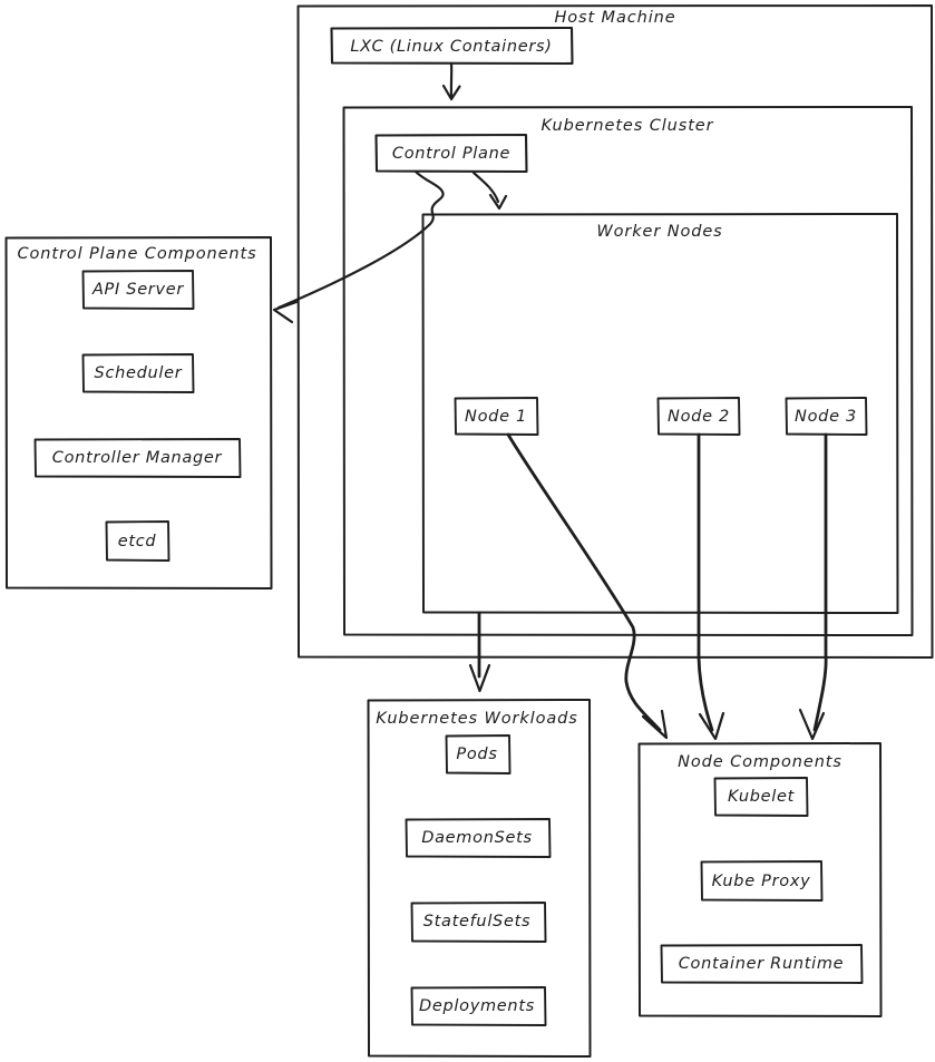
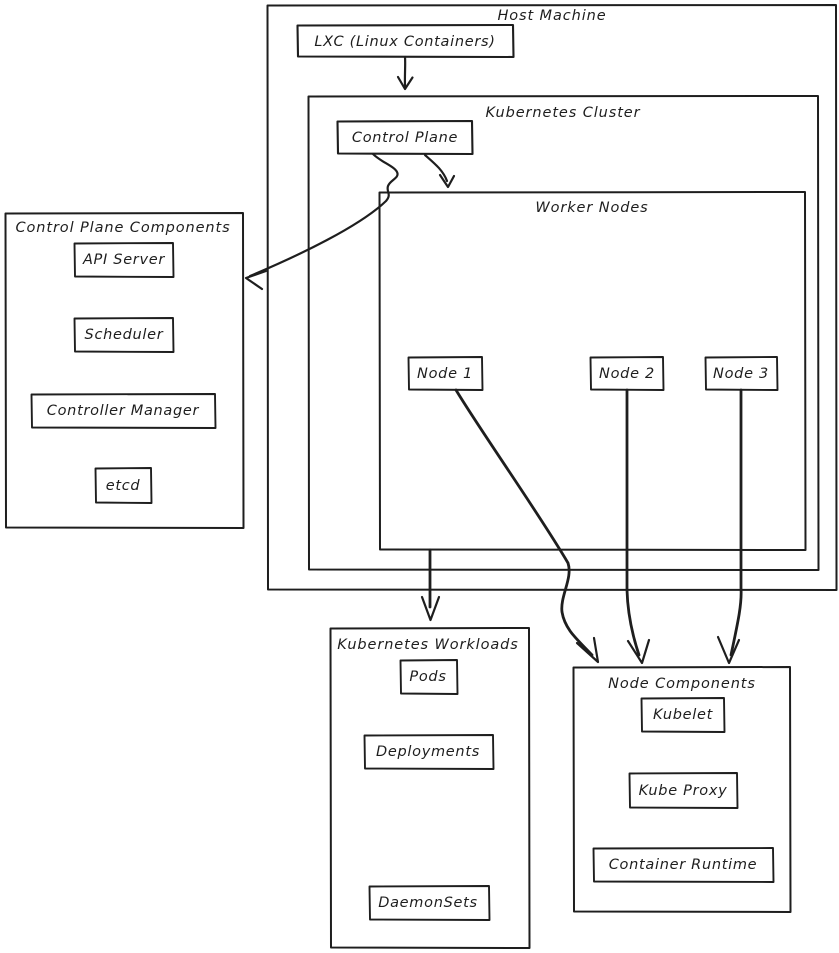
  Host Machine
  LXC (Linux Containers)
  Kubernetes Cluster
  Control Plane
  Worker Nodes
  Node 1
  Node 2
  Node 3
  Control Plane Components
  API Server
  Scheduler
  Controller Manager
  etcd
  Kubernetes Workloads
  Pods
- DaemonSets
+ Deployments
- StatefulSets
- Deployments
+ DaemonSets
  Node Components
  Kubelet
  Kube Proxy
  Container Runtime
